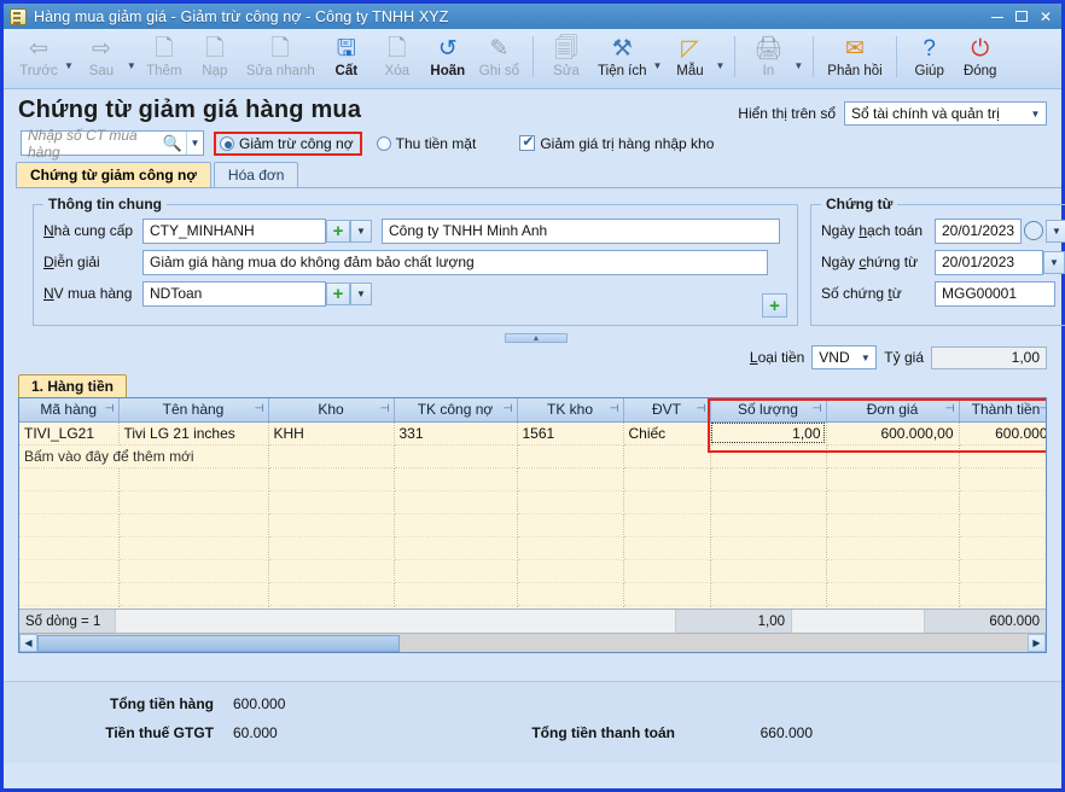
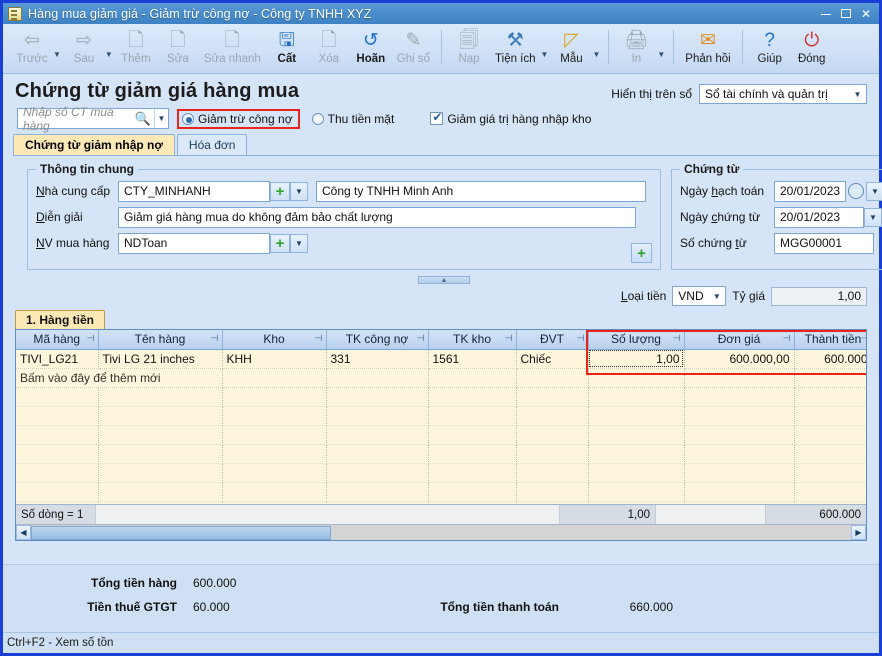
  Hàng mua giảm giá - Giảm trừ công nợ - Công ty TNHH XYZ
  ✕
  ⇦
  Trước
  ▼
  ⇨
  Sau
  ▼
  🗋
  Thêm
  🗋
- Nạp
+ Sửa
  🗋
  Sửa nhanh
  🖫
  Cất
  🗋
  Xóa
  ↺
  Hoãn
  ✎
  Ghi sổ
  🗐
- Sửa
+ Nạp
  ⚒
  Tiện ích
  ▼
  ◸
  Mẫu
  ▼
  🖨
  In
  ▼
  ✉
  Phản hồi
  ?
  Giúp
  ⏻
  Đóng
  Chứng từ giảm giá hàng mua
  Hiển thị trên sổ
  Sổ tài chính và quản trị
  ▼
  Nhập số CT mua hàng
  🔍
  ▼
  Giảm trừ công nợ
  Thu tiền mặt
  Giảm giá trị hàng nhập kho
- Chứng từ giảm công nợ
+ Chứng từ giảm nhập nợ
  Hóa đơn
  Thông tin chung
  Nhà cung cấp
  CTY_MINHANH
  +
  ▼
  Công ty TNHH Minh Anh
  Diễn giải
  Giảm giá hàng mua do không đảm bảo chất lượng
  NV mua hàng
  NDToan
  +
  ▼
  +
  Chứng từ
  Ngày hạch toán
  20/01/2023
  ▼
  Ngày chứng từ
  20/01/2023
  ▼
  Số chứng từ
  MGG00001
  Loại tiền
  VND
  ▼
  Tỷ giá
  1,00
  1. Hàng tiền
  Mã hàng ⊣	Tên hàng ⊣	Kho ⊣	TK công nợ ⊣	TK kho ⊣	ĐVT ⊣	Số lượng ⊣	Đơn giá ⊣	Thành tiền ⊣
  TIVI_LG21	Tivi LG 21 inches	KHH	331	1561	Chiếc	1,00	600.000,00	600.000
  Bấm vào đây để thêm mới
  Số dòng = 1
  1,00
  600.000
  ◀
  ▶
  Tổng tiền hàng
  600.000
  Tiền thuế GTGT
  60.000
  Tổng tiền thanh toán
  660.000
+ Ctrl+F2 - Xem số tồn
